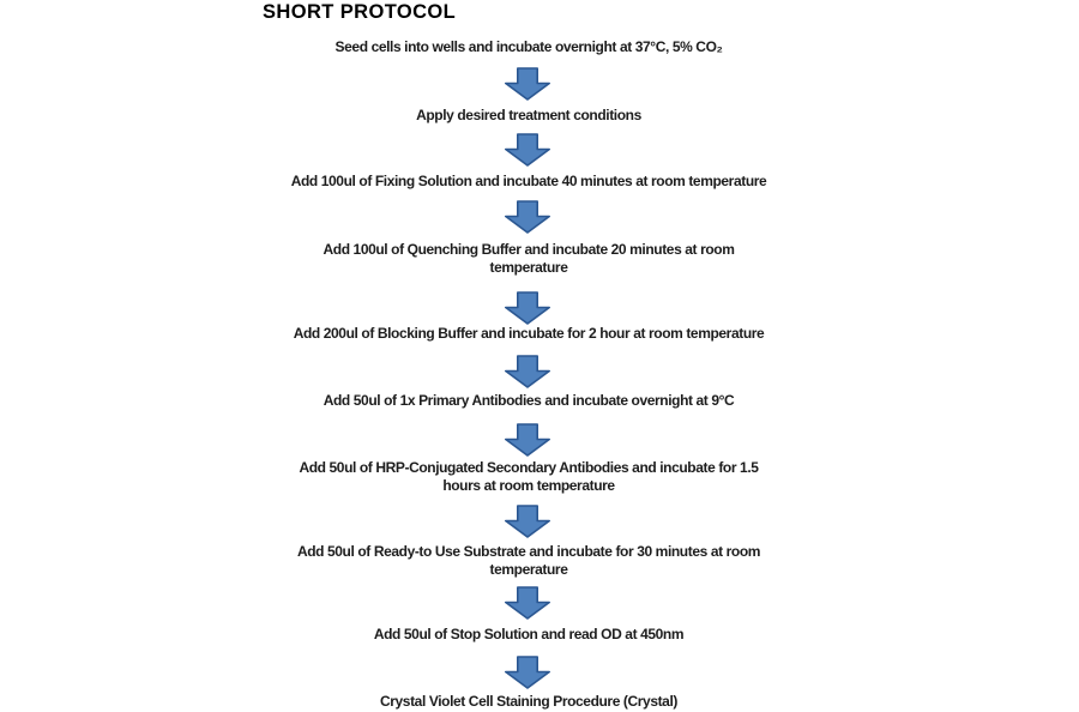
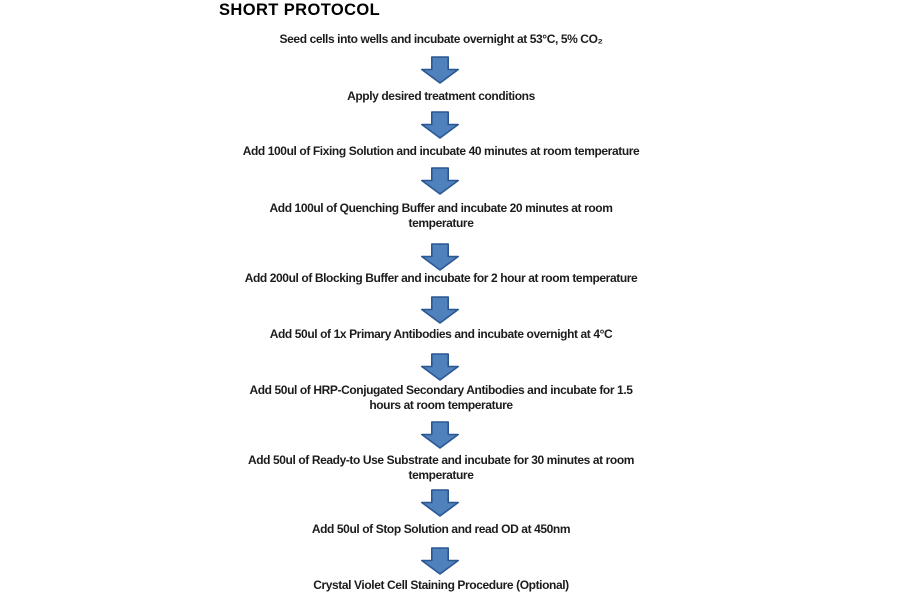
  SHORT PROTOCOL
- Seed cells into wells and incubate overnight at 37°C, 5% CO₂
+ Seed cells into wells and incubate overnight at 53°C, 5% CO₂
  Apply desired treatment conditions
  Add 100ul of Fixing Solution and incubate 40 minutes at room temperature
  Add 100ul of Quenching Buffer and incubate 20 minutes at room
  temperature
  Add 200ul of Blocking Buffer and incubate for 2 hour at room temperature
- Add 50ul of 1x Primary Antibodies and incubate overnight at 9°C
+ Add 50ul of 1x Primary Antibodies and incubate overnight at 4°C
  Add 50ul of HRP-Conjugated Secondary Antibodies and incubate for 1.5
  hours at room temperature
  Add 50ul of Ready-to Use Substrate and incubate for 30 minutes at room
  temperature
  Add 50ul of Stop Solution and read OD at 450nm
- Crystal Violet Cell Staining Procedure (Crystal)
+ Crystal Violet Cell Staining Procedure (Optional)
